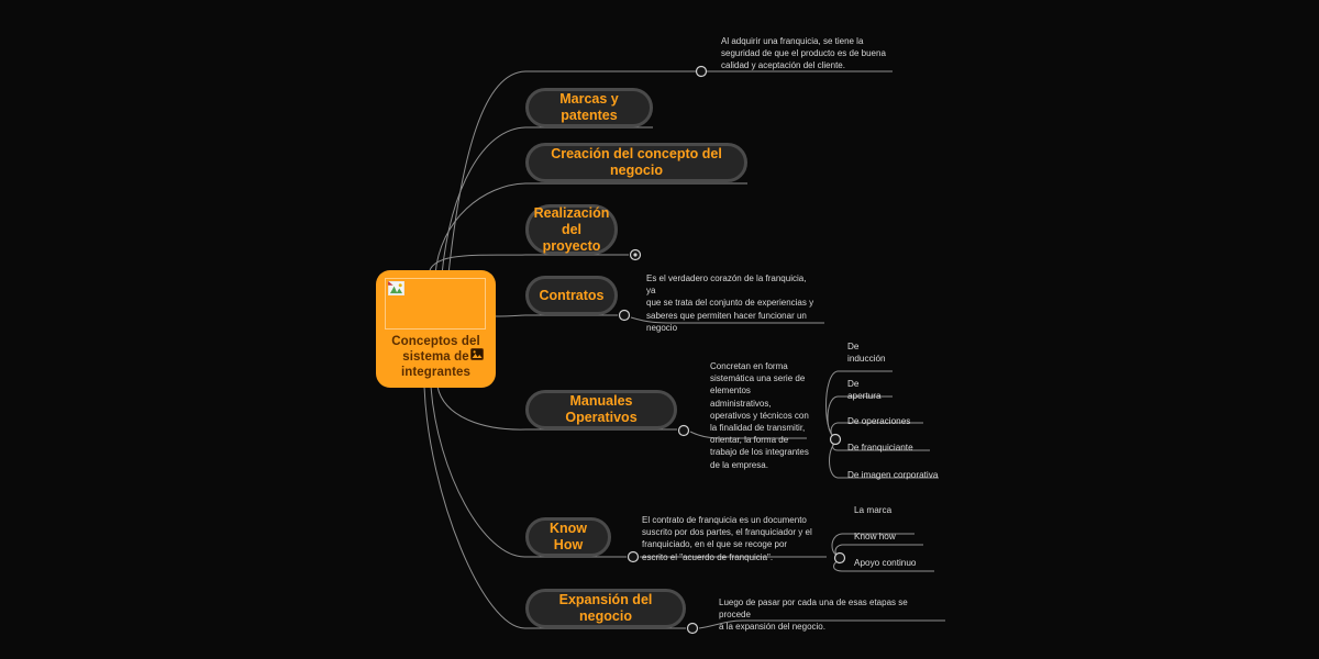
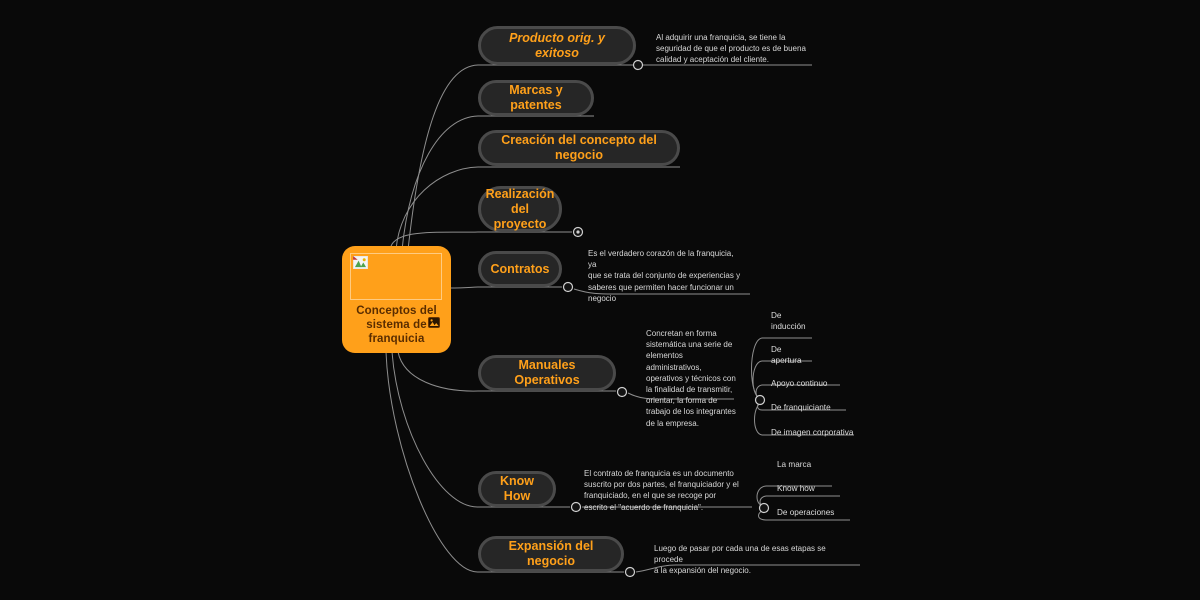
- Conceptos del sistema de integrantes
+ Conceptos del sistema de franquicia
+ Producto orig. y exitoso
  Marcas y patentes
  Creación del concepto del negocio
  Realización
  del proyecto
  Contratos
  Manuales Operativos
  Know How
  Expansión del negocio
  Al adquirir una franquicia, se tiene la
  seguridad de que el producto es de buena
  calidad y aceptación del cliente.
  Es el verdadero corazón de la franquicia, ya
  que se trata del conjunto de experiencias y
  saberes que permiten hacer funcionar un
  negocio
  Concretan en forma
  sistemática una serie de
  elementos
  administrativos,
  operativos y técnicos con
  la finalidad de transmitir,
  orientar, la forma de
  trabajo de los integrantes
  de la empresa.
  El contrato de franquicia es un documento
  suscrito por dos partes, el franquiciador y el
  franquiciado, en el que se recoge por
  escrito el "acuerdo de franquicia".
  Luego de pasar por cada una de esas etapas se procede
  a la expansión del negocio.
  De
  inducción
  De
  apertura
- De operaciones
+ Apoyo continuo
  De franquiciante
  De imagen corporativa
  La marca
  Know how
- Apoyo continuo
+ De operaciones
